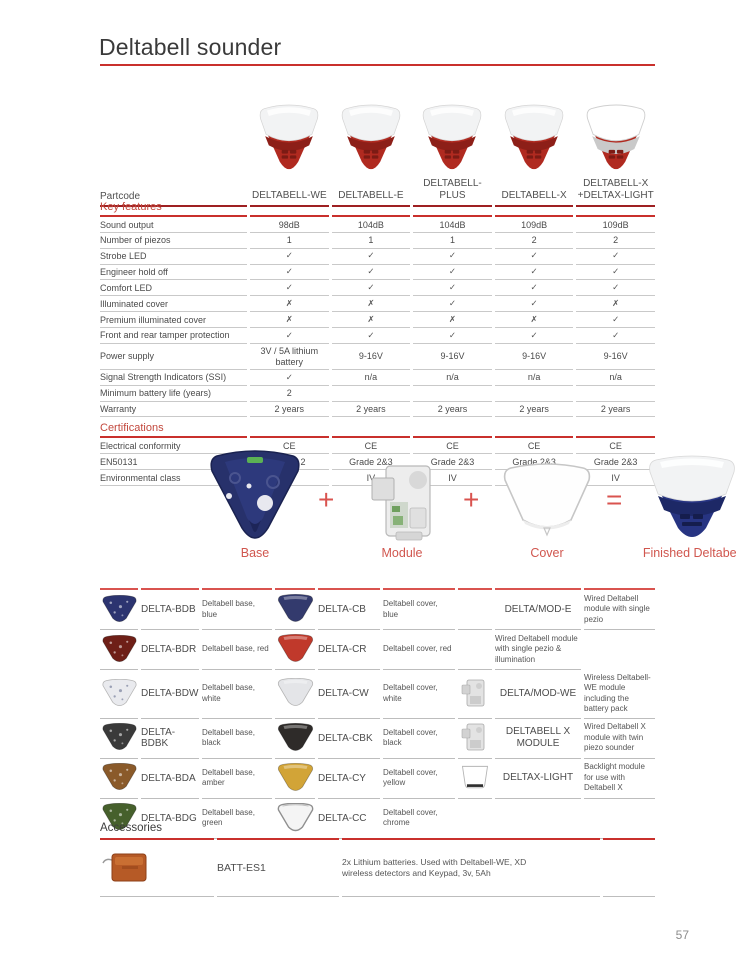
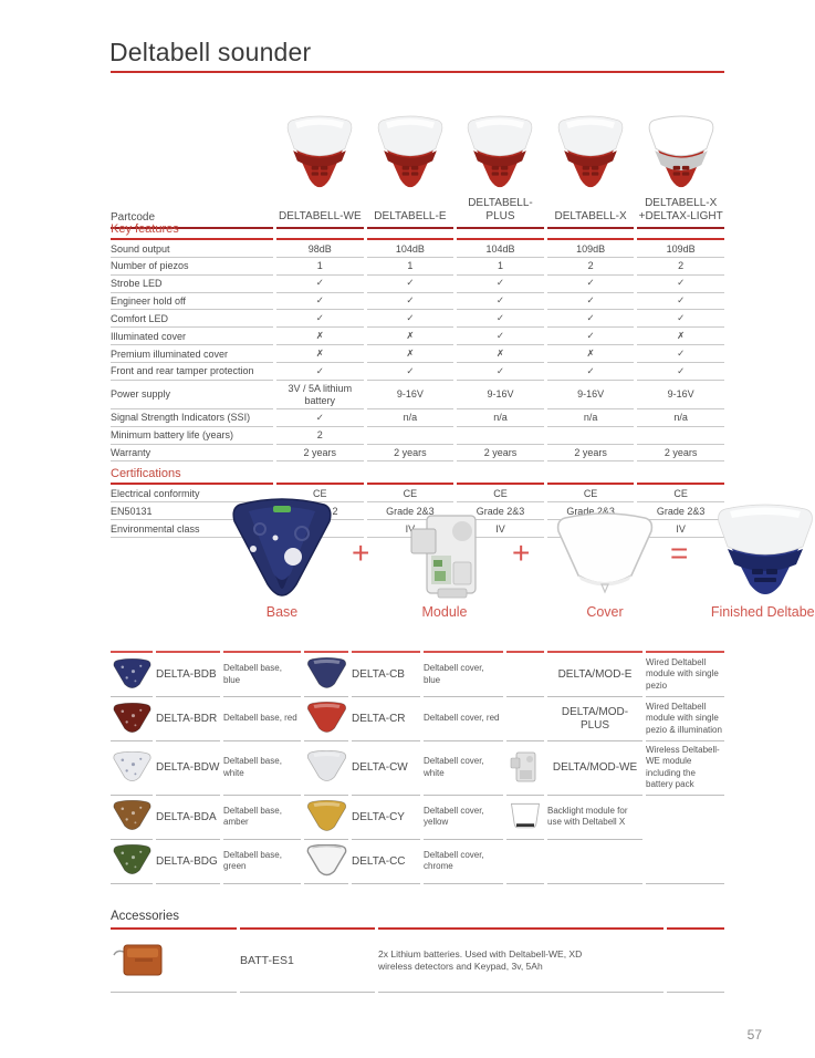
  Deltabell sounder
  Partcode
  DELTABELL-WE
  DELTABELL-E
  DELTABELL-PLUS
  DELTABELL-X
  DELTABELL-X
  +DELTAX-LIGHT
  Key features
  Sound output
  98dB
  104dB
  104dB
  109dB
  109dB
  Number of piezos
  1
  1
  1
  2
  2
  Strobe LED
  ✓
  ✓
  ✓
  ✓
  ✓
  Engineer hold off
  ✓
  ✓
  ✓
  ✓
  ✓
  Comfort LED
  ✓
  ✓
  ✓
  ✓
  ✓
  Illuminated cover
  ✗
  ✗
  ✓
  ✓
  ✗
  Premium illuminated cover
  ✗
  ✗
  ✗
  ✗
  ✓
  Front and rear tamper protection
  ✓
  ✓
  ✓
  ✓
  ✓
  Power supply
  3V / 5A lithium battery
  9-16V
  9-16V
  9-16V
  9-16V
  Signal Strength Indicators (SSI)
  ✓
  n/a
  n/a
  n/a
  n/a
  Minimum battery life (years)
  2
  Warranty
  2 years
  2 years
  2 years
  2 years
  2 years
  Certifications
  Electrical conformity
  CE
  CE
  CE
  CE
  CE
  EN50131
  Grade 2&3
  Grade 2&3
  Grade 2&3
  Grade 2&3
  Environmental class
  IV
  IV
  IV
  +
  +
  =
  Base
  Module
  Cover
  Finished Deltabe
  DELTA-BDB
  Deltabell base, blue
  DELTA-CB
  Deltabell cover, blue
  DELTA/MOD-E
  Wired Deltabell module with single pezio
  DELTA-BDR
  Deltabell base, red
  DELTA-CR
  Deltabell cover, red
+ DELTA/MOD-PLUS
  Wired Deltabell module with single pezio & illumination
  DELTA-BDW
  Deltabell base, white
  DELTA-CW
  Deltabell cover, white
  DELTA/MOD-WE
  Wireless Deltabell-WE module including the battery pack
- DELTA-BDBK
- Deltabell base, black
- DELTA-CBK
- Deltabell cover, black
- DELTABELL X MODULE
- Wired Deltabell X module with twin piezo sounder
  DELTA-BDA
  Deltabell base, amber
  DELTA-CY
  Deltabell cover, yellow
- DELTAX-LIGHT
  Backlight module for use with Deltabell X
  DELTA-BDG
  Deltabell base, green
  DELTA-CC
  Deltabell cover, chrome
  Accessories
  BATT-ES1
  2x Lithium batteries. Used with Deltabell-WE, XD wireless detectors and Keypad, 3v, 5Ah
  57
